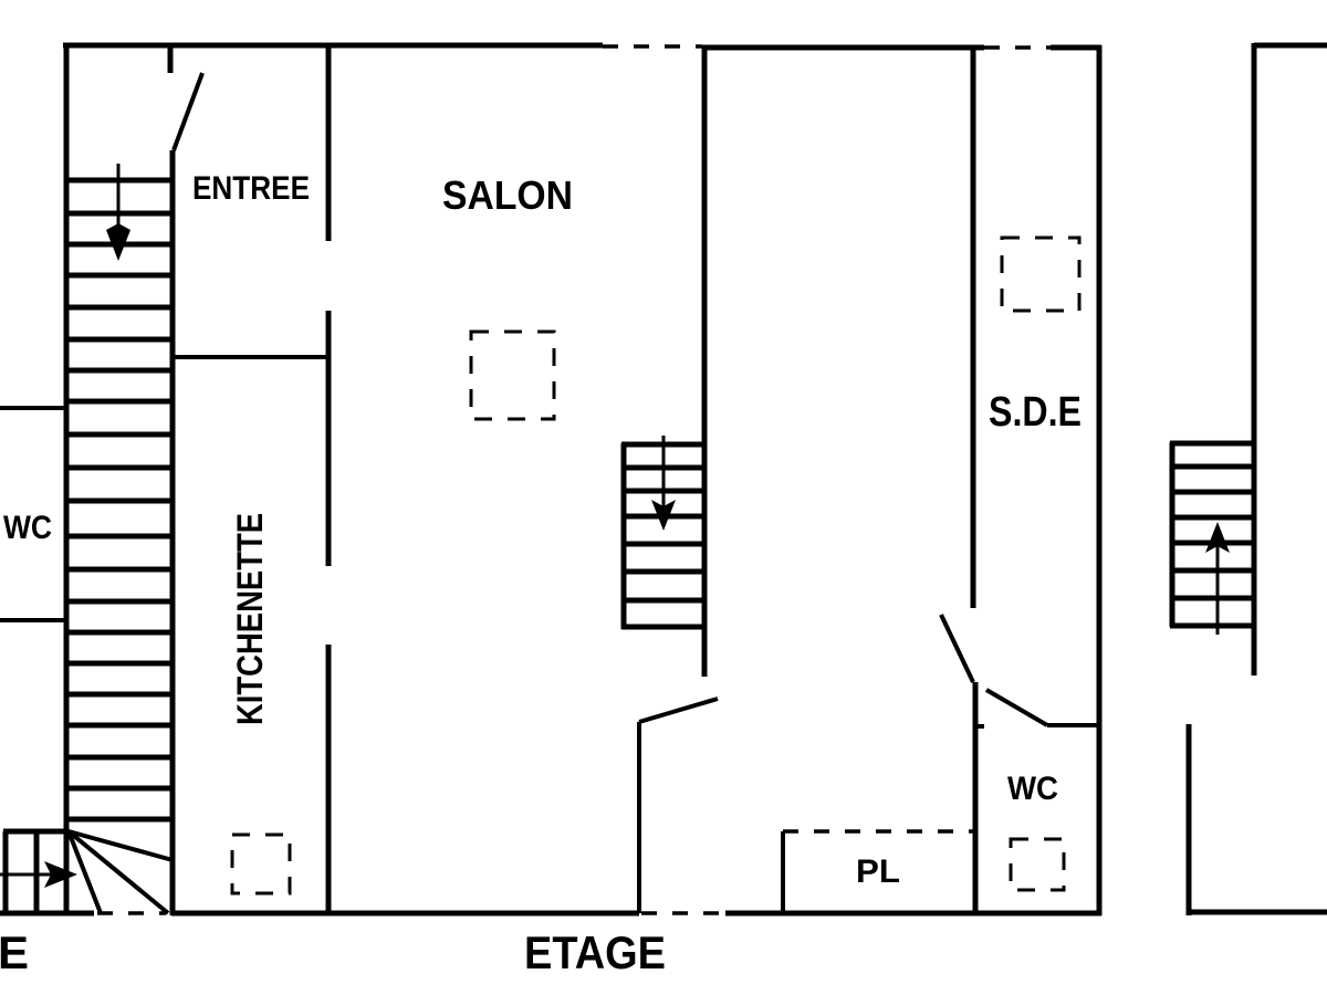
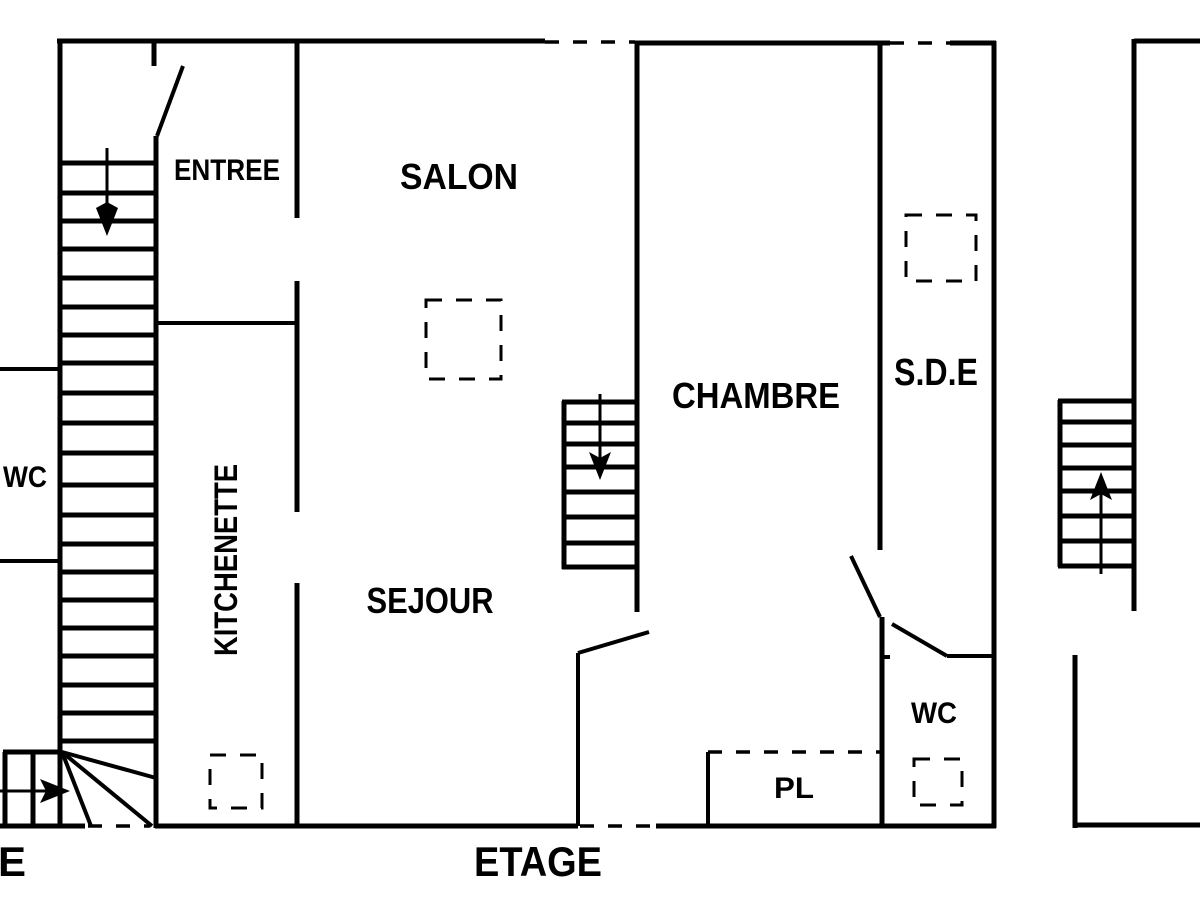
  ENTREE
  SALON
+ SEJOUR
+ CHAMBRE
  S.D.E
  WC
  WC
  PL
  ETAGE
  E
